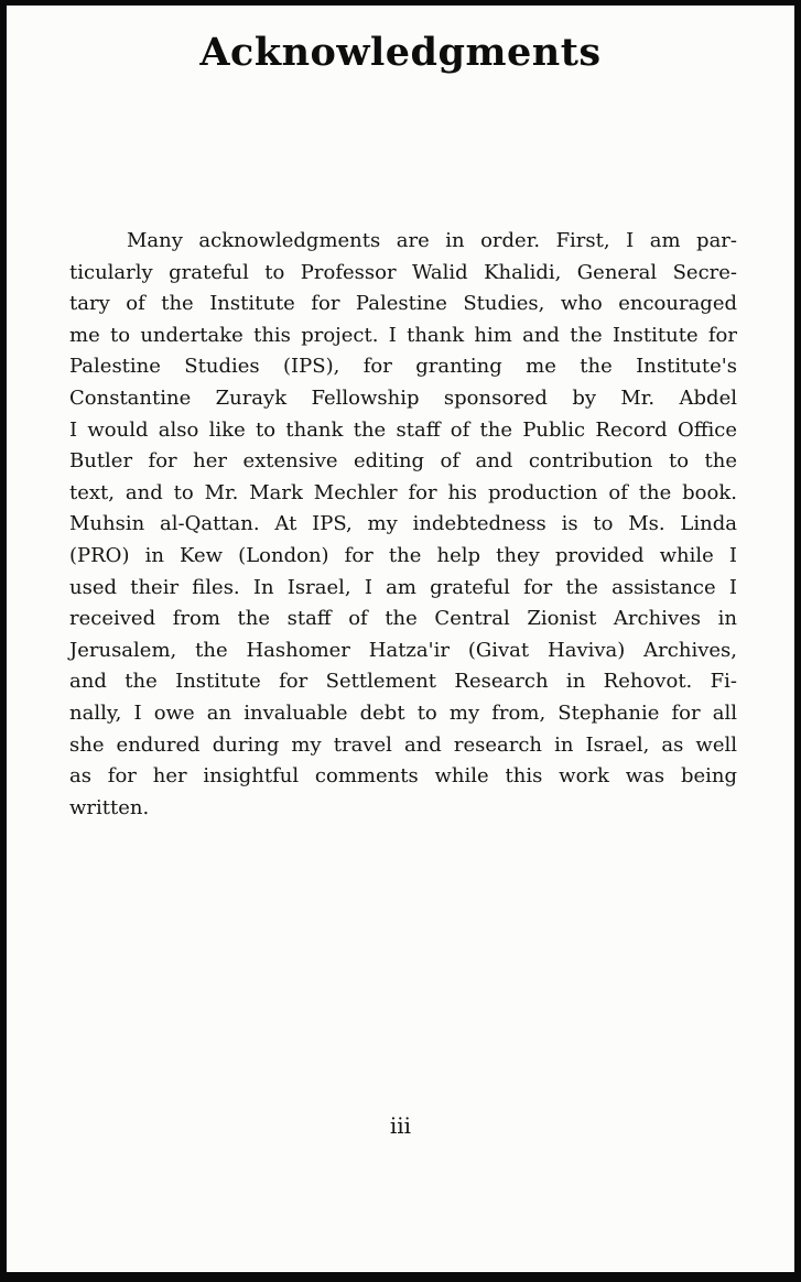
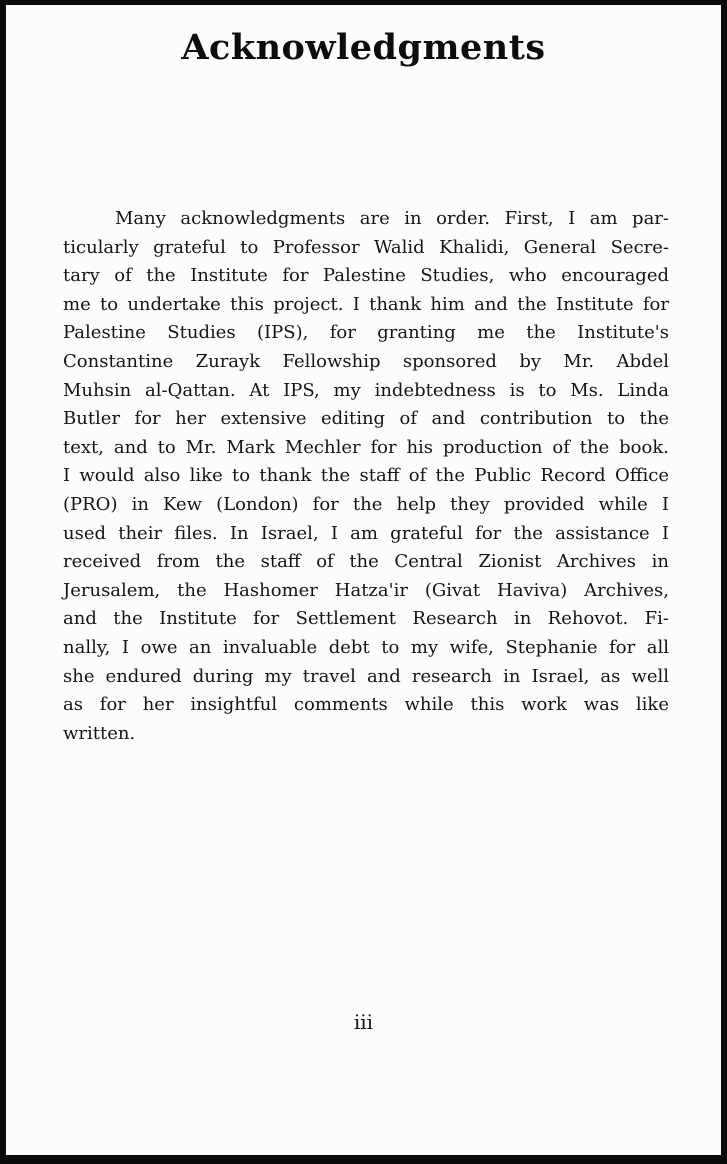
  Acknowledgments
  Many acknowledgments are in order. First, I am par-
  ticularly grateful to Professor Walid Khalidi, General Secre-
  tary of the Institute for Palestine Studies, who encouraged
  me to undertake this project. I thank him and the Institute for
  Palestine Studies (IPS), for granting me the Institute's
  Constantine Zurayk Fellowship sponsored by Mr. Abdel
- I would also like to thank the staff of the Public Record Office
+ Muhsin al-Qattan. At IPS, my indebtedness is to Ms. Linda
  Butler for her extensive editing of and contribution to the
  text, and to Mr. Mark Mechler for his production of the book.
- Muhsin al-Qattan. At IPS, my indebtedness is to Ms. Linda
+ I would also like to thank the staff of the Public Record Office
  (PRO) in Kew (London) for the help they provided while I
  used their files. In Israel, I am grateful for the assistance I
  received from the staff of the Central Zionist Archives in
  Jerusalem, the Hashomer Hatza'ir (Givat Haviva) Archives,
  and the Institute for Settlement Research in Rehovot. Fi-
- nally, I owe an invaluable debt to my from, Stephanie for all
+ nally, I owe an invaluable debt to my wife, Stephanie for all
  she endured during my travel and research in Israel, as well
- as for her insightful comments while this work was being
+ as for her insightful comments while this work was like
  written.
  iii
